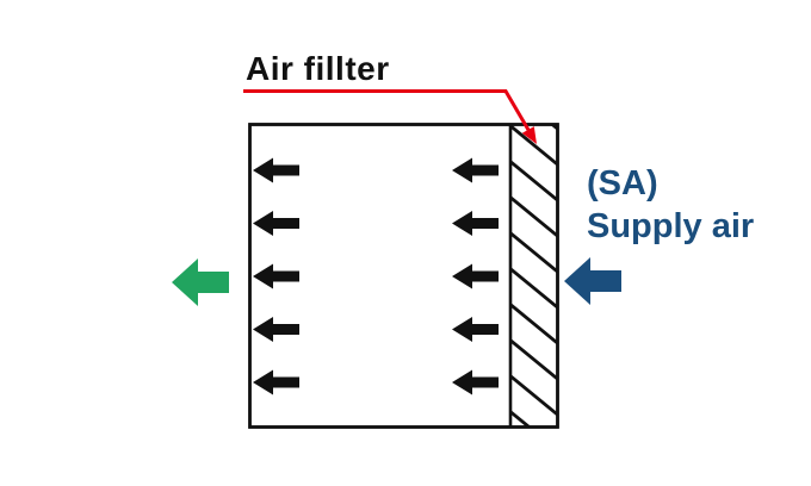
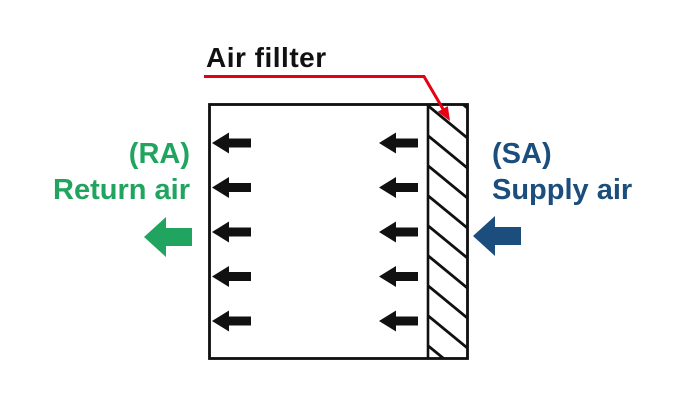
  Air fillter
+ (RA)
+ Return air
  (SA)
  Supply air
